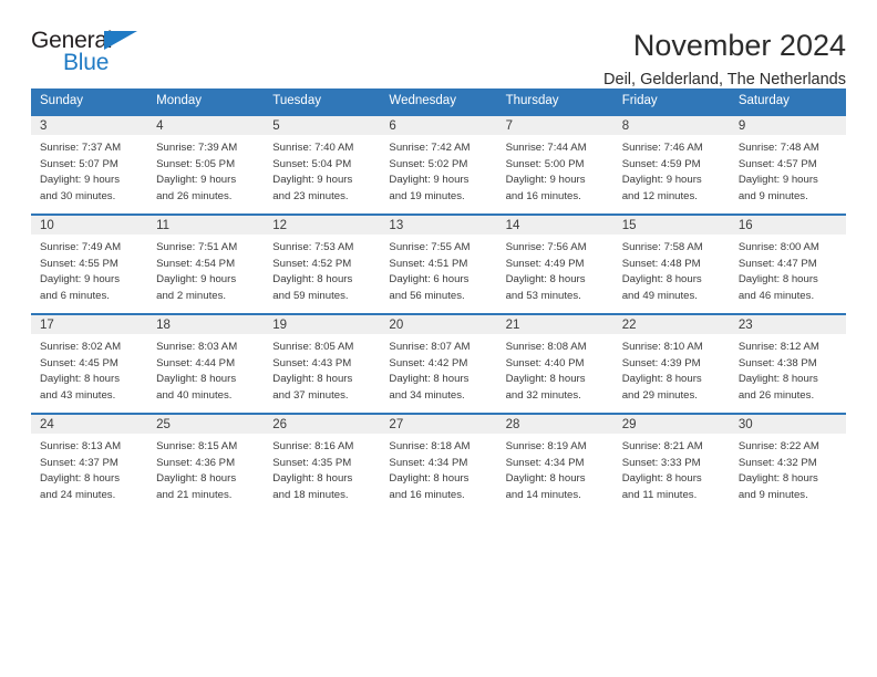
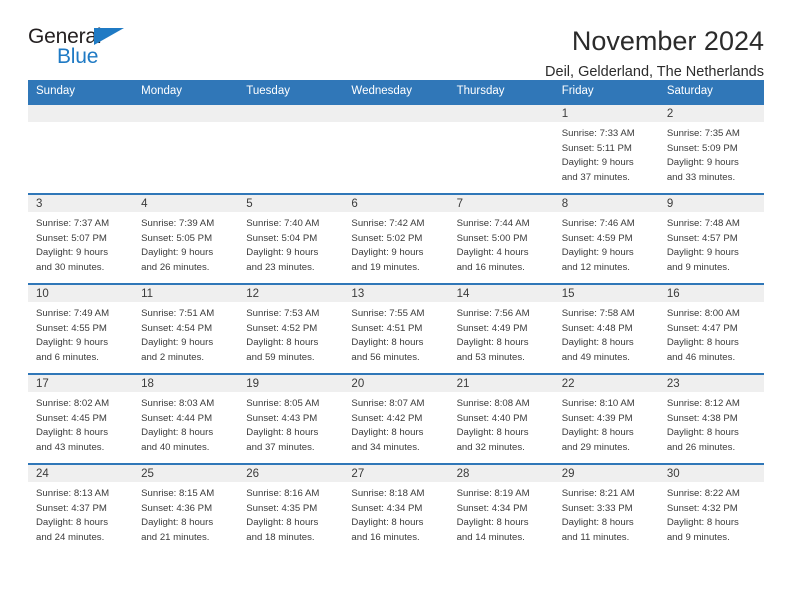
  General
  Blue
  November 2024
  Deil, Gelderland, The Netherlands
  Sunday	Monday	Tuesday	Wednesday	Thursday	Friday	Saturday
+ 					1Sunrise: 7:33 AMSunset: 5:11 PMDaylight: 9 hours and 37 minutes.	2Sunrise: 7:35 AMSunset: 5:09 PMDaylight: 9 hours and 33 minutes.
- 3Sunrise: 7:37 AMSunset: 5:07 PMDaylight: 9 hours and 30 minutes.	4Sunrise: 7:39 AMSunset: 5:05 PMDaylight: 9 hours and 26 minutes.	5Sunrise: 7:40 AMSunset: 5:04 PMDaylight: 9 hours and 23 minutes.	6Sunrise: 7:42 AMSunset: 5:02 PMDaylight: 9 hours and 19 minutes.	7Sunrise: 7:44 AMSunset: 5:00 PMDaylight: 9 hours and 16 minutes.	8Sunrise: 7:46 AMSunset: 4:59 PMDaylight: 9 hours and 12 minutes.	9Sunrise: 7:48 AMSunset: 4:57 PMDaylight: 9 hours and 9 minutes.
+ 3Sunrise: 7:37 AMSunset: 5:07 PMDaylight: 9 hours and 30 minutes.	4Sunrise: 7:39 AMSunset: 5:05 PMDaylight: 9 hours and 26 minutes.	5Sunrise: 7:40 AMSunset: 5:04 PMDaylight: 9 hours and 23 minutes.	6Sunrise: 7:42 AMSunset: 5:02 PMDaylight: 9 hours and 19 minutes.	7Sunrise: 7:44 AMSunset: 5:00 PMDaylight: 4 hours and 16 minutes.	8Sunrise: 7:46 AMSunset: 4:59 PMDaylight: 9 hours and 12 minutes.	9Sunrise: 7:48 AMSunset: 4:57 PMDaylight: 9 hours and 9 minutes.
- 10Sunrise: 7:49 AMSunset: 4:55 PMDaylight: 9 hours and 6 minutes.	11Sunrise: 7:51 AMSunset: 4:54 PMDaylight: 9 hours and 2 minutes.	12Sunrise: 7:53 AMSunset: 4:52 PMDaylight: 8 hours and 59 minutes.	13Sunrise: 7:55 AMSunset: 4:51 PMDaylight: 6 hours and 56 minutes.	14Sunrise: 7:56 AMSunset: 4:49 PMDaylight: 8 hours and 53 minutes.	15Sunrise: 7:58 AMSunset: 4:48 PMDaylight: 8 hours and 49 minutes.	16Sunrise: 8:00 AMSunset: 4:47 PMDaylight: 8 hours and 46 minutes.
+ 10Sunrise: 7:49 AMSunset: 4:55 PMDaylight: 9 hours and 6 minutes.	11Sunrise: 7:51 AMSunset: 4:54 PMDaylight: 9 hours and 2 minutes.	12Sunrise: 7:53 AMSunset: 4:52 PMDaylight: 8 hours and 59 minutes.	13Sunrise: 7:55 AMSunset: 4:51 PMDaylight: 8 hours and 56 minutes.	14Sunrise: 7:56 AMSunset: 4:49 PMDaylight: 8 hours and 53 minutes.	15Sunrise: 7:58 AMSunset: 4:48 PMDaylight: 8 hours and 49 minutes.	16Sunrise: 8:00 AMSunset: 4:47 PMDaylight: 8 hours and 46 minutes.
  17Sunrise: 8:02 AMSunset: 4:45 PMDaylight: 8 hours and 43 minutes.	18Sunrise: 8:03 AMSunset: 4:44 PMDaylight: 8 hours and 40 minutes.	19Sunrise: 8:05 AMSunset: 4:43 PMDaylight: 8 hours and 37 minutes.	20Sunrise: 8:07 AMSunset: 4:42 PMDaylight: 8 hours and 34 minutes.	21Sunrise: 8:08 AMSunset: 4:40 PMDaylight: 8 hours and 32 minutes.	22Sunrise: 8:10 AMSunset: 4:39 PMDaylight: 8 hours and 29 minutes.	23Sunrise: 8:12 AMSunset: 4:38 PMDaylight: 8 hours and 26 minutes.
  24Sunrise: 8:13 AMSunset: 4:37 PMDaylight: 8 hours and 24 minutes.	25Sunrise: 8:15 AMSunset: 4:36 PMDaylight: 8 hours and 21 minutes.	26Sunrise: 8:16 AMSunset: 4:35 PMDaylight: 8 hours and 18 minutes.	27Sunrise: 8:18 AMSunset: 4:34 PMDaylight: 8 hours and 16 minutes.	28Sunrise: 8:19 AMSunset: 4:34 PMDaylight: 8 hours and 14 minutes.	29Sunrise: 8:21 AMSunset: 3:33 PMDaylight: 8 hours and 11 minutes.	30Sunrise: 8:22 AMSunset: 4:32 PMDaylight: 8 hours and 9 minutes.
